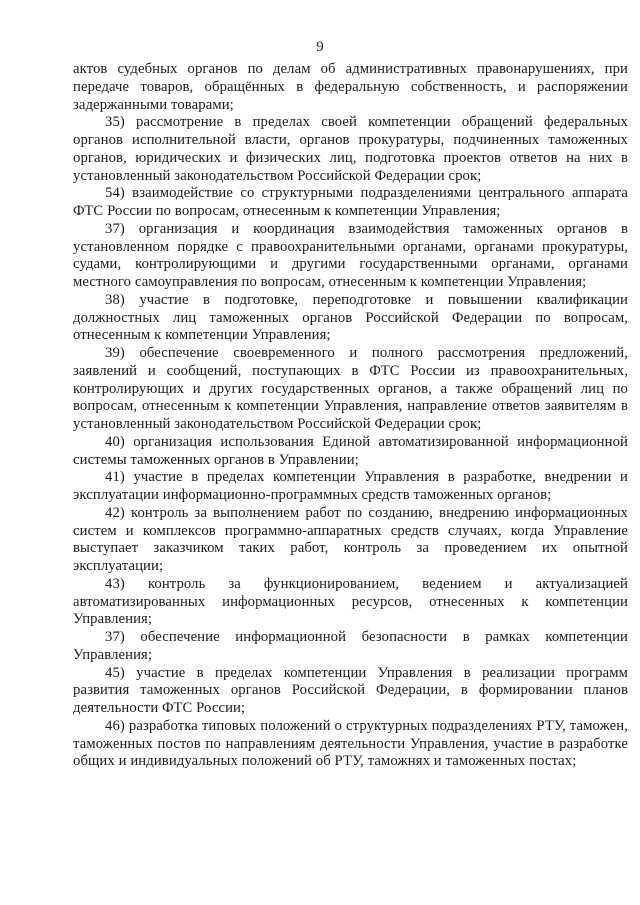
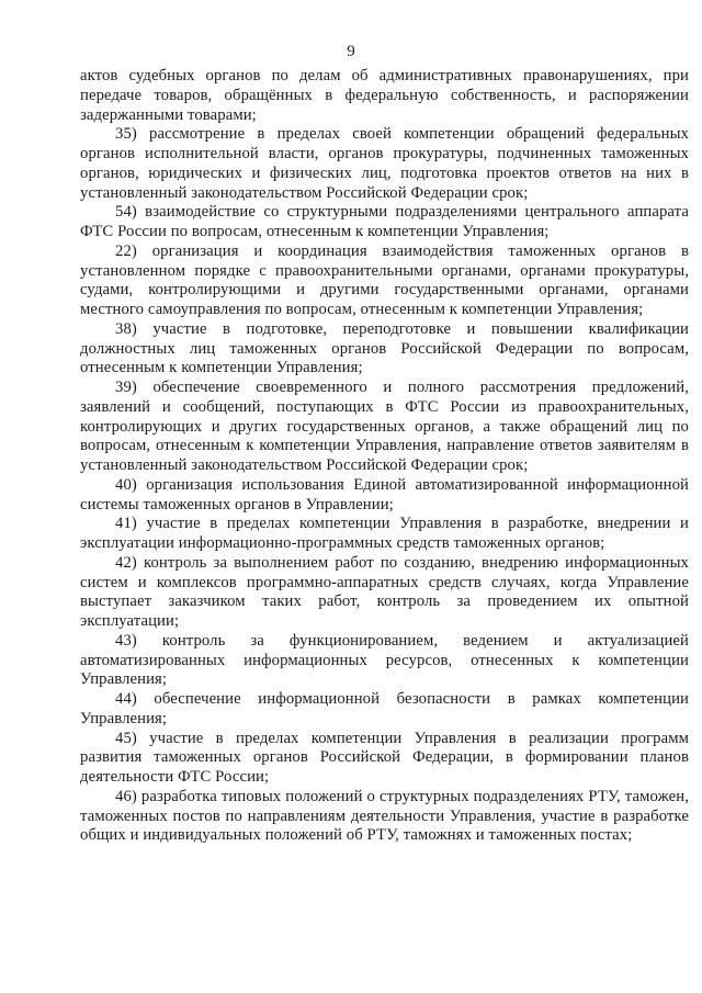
  9
  актов судебных органов по делам об административных правонарушениях, при передаче товаров, обращённых в федеральную собственность, и распоряжении задержанными товарами;
  35) рассмотрение в пределах своей компетенции обращений федеральных органов исполнительной власти, органов прокуратуры, подчиненных таможенных органов, юридических и физических лиц, подготовка проектов ответов на них в установленный законодательством Российской Федерации срок;
  54) взаимодействие со структурными подразделениями центрального аппарата ФТС России по вопросам, отнесенным к компетенции Управления;
- 37) организация и координация взаимодействия таможенных органов в установленном порядке с правоохранительными органами, органами прокуратуры, судами, контролирующими и другими государственными органами, органами местного самоуправления по вопросам, отнесенным к компетенции Управления;
+ 22) организация и координация взаимодействия таможенных органов в установленном порядке с правоохранительными органами, органами прокуратуры, судами, контролирующими и другими государственными органами, органами местного самоуправления по вопросам, отнесенным к компетенции Управления;
  38) участие в подготовке, переподготовке и повышении квалификации должностных лиц таможенных органов Российской Федерации по вопросам, отнесенным к компетенции Управления;
  39) обеспечение своевременного и полного рассмотрения предложений, заявлений и сообщений, поступающих в ФТС России из правоохранительных, контролирующих и других государственных органов, а также обращений лиц по вопросам, отнесенным к компетенции Управления, направление ответов заявителям в установленный законодательством Российской Федерации срок;
  40) организация использования Единой автоматизированной информационной системы таможенных органов в Управлении;
  41) участие в пределах компетенции Управления в разработке, внедрении и эксплуатации информационно-программных средств таможенных органов;
  42) контроль за выполнением работ по созданию, внедрению информационных систем и комплексов программно-аппаратных средств случаях, когда Управление выступает заказчиком таких работ, контроль за проведением их опытной эксплуатации;
  43) контроль за функционированием, ведением и актуализацией автоматизированных информационных ресурсов, отнесенных к компетенции Управления;
- 37) обеспечение информационной безопасности в рамках компетенции Управления;
+ 44) обеспечение информационной безопасности в рамках компетенции Управления;
  45) участие в пределах компетенции Управления в реализации программ развития таможенных органов Российской Федерации, в формировании планов деятельности ФТС России;
  46) разработка типовых положений о структурных подразделениях РТУ, таможен, таможенных постов по направлениям деятельности Управления, участие в разработке общих и индивидуальных положений об РТУ, таможнях и таможенных постах;
